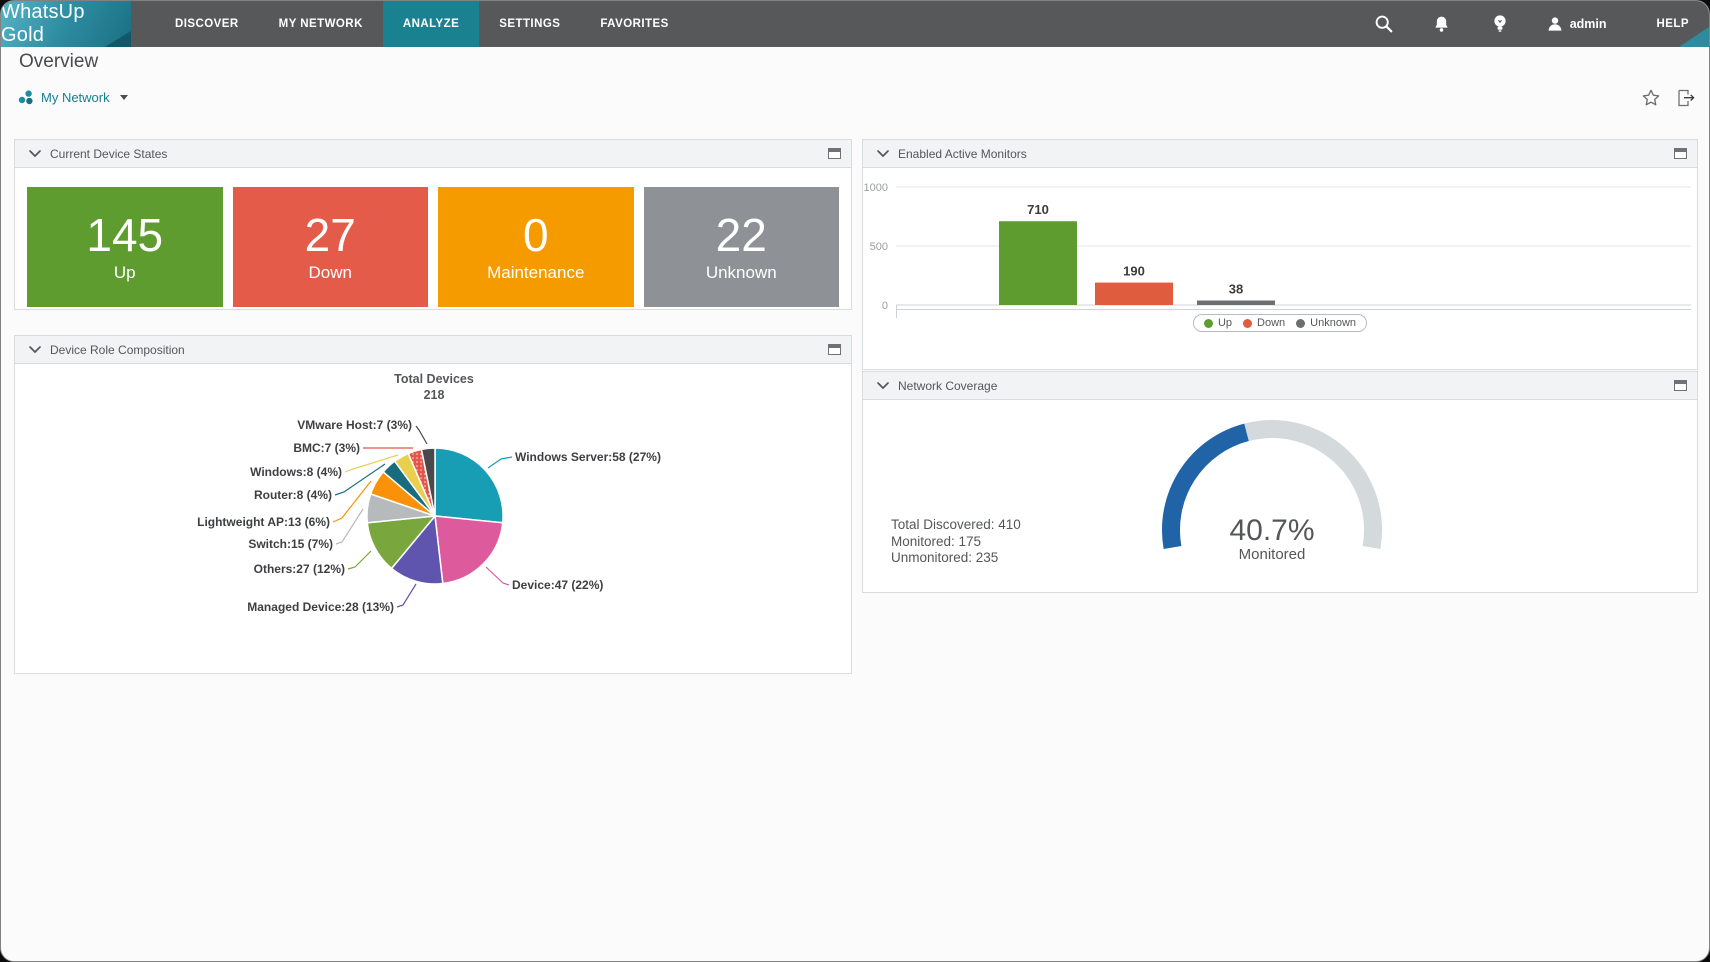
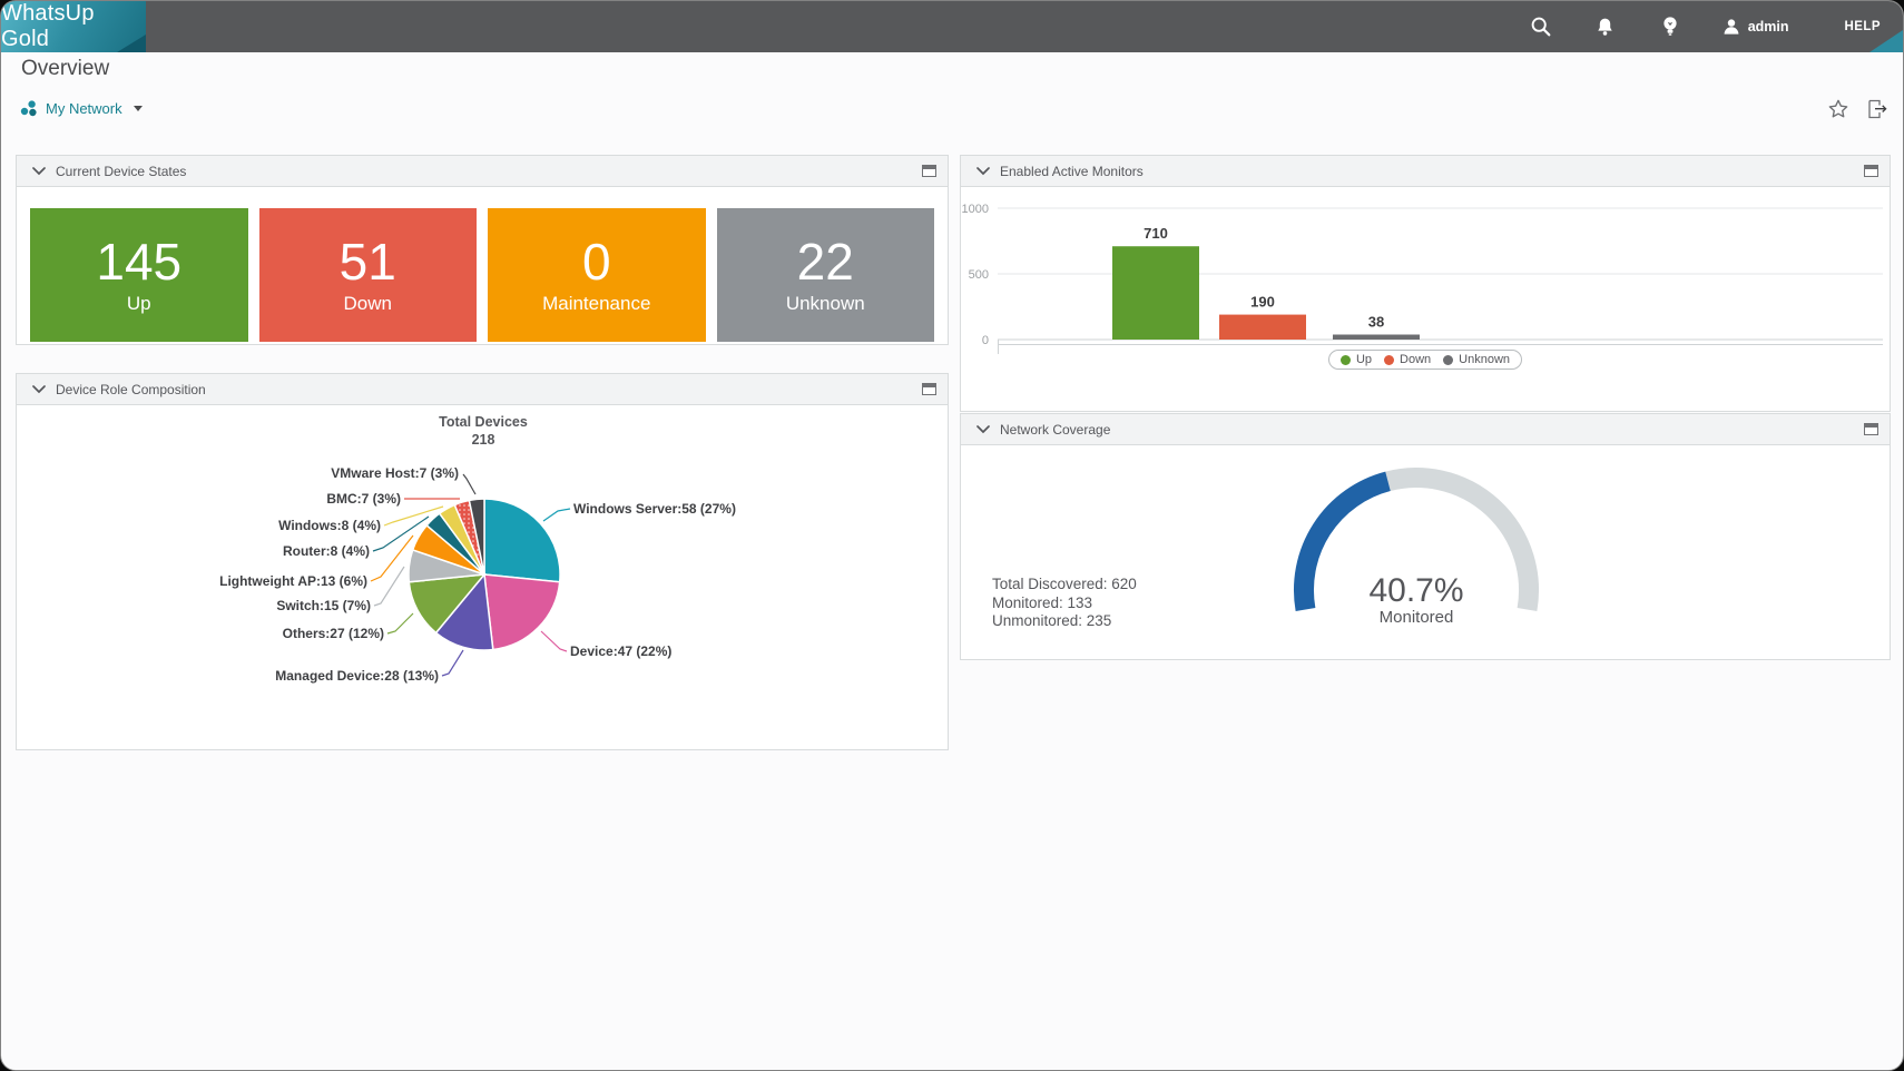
  WhatsUp Gold
- DISCOVER
- MY NETWORK
- ANALYZE
- SETTINGS
- FAVORITES
  admin
  HELP
  Overview
  My Network
  Current Device States
  145
  Up
- 27
+ 51
  Down
  0
  Maintenance
  22
  Unknown
  Enabled Active Monitors
  0
  500
  1000
  710
  190
  38
  Up
  Down
  Unknown
  Device Role Composition
  Windows Server:58 (27%)
  Device:47 (22%)
  Managed Device:28 (13%)
  Others:27 (12%)
  Switch:15 (7%)
  Lightweight AP:13 (6%)
  Router:8 (4%)
  Windows:8 (4%)
  BMC:7 (3%)
  VMware Host:7 (3%)
  Total Devices
  218
  Network Coverage
- Total Discovered: 410
+ Total Discovered: 620
- Monitored: 175
+ Monitored: 133
  Unmonitored: 235
  40.7%
  Monitored
